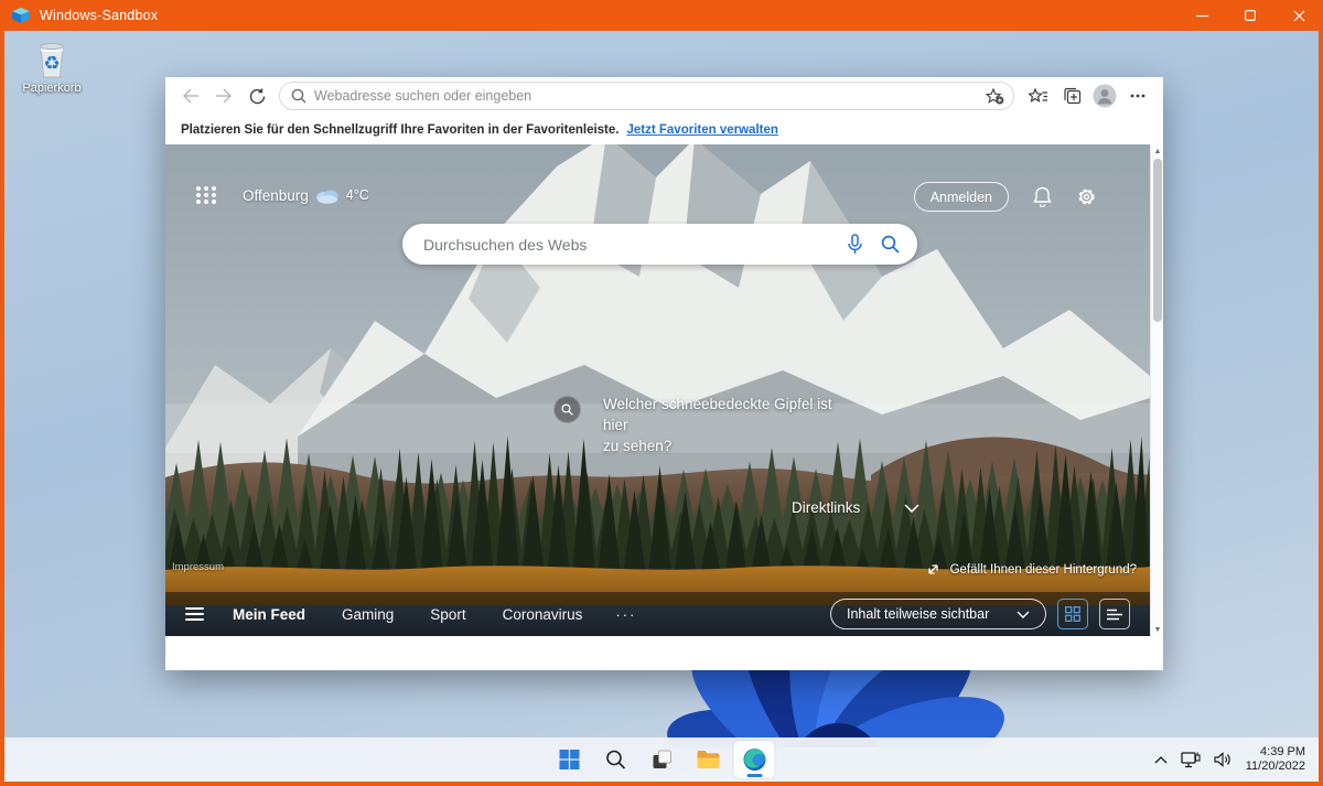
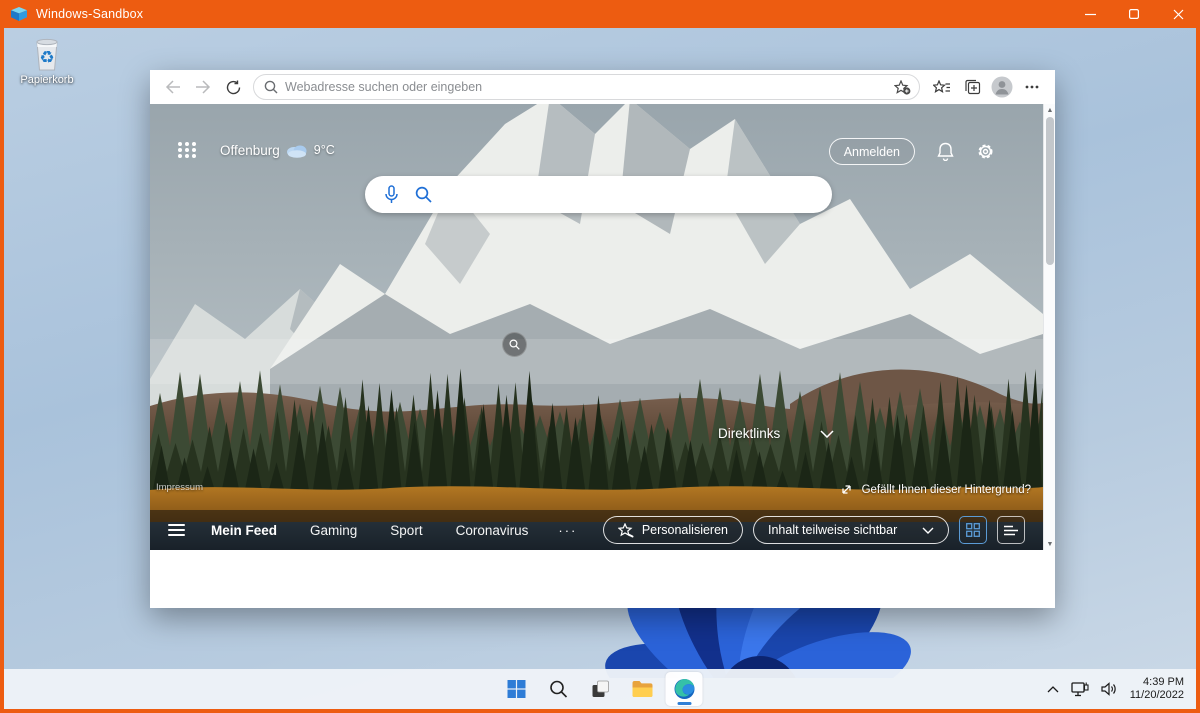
  Windows-Sandbox
  ♻
  Papierkorb
  Webadresse suchen oder eingeben
- Platzieren Sie für den Schnellzugriff Ihre Favoriten in der Favoritenleiste.
- Jetzt Favoriten verwalten
  Offenburg
- 4°C
+ 9°C
  Anmelden
- Durchsuchen des Webs
- Welcher schneebedeckte Gipfel ist hier
- zu sehen?
  Direktlinks
  Impressum
  Gefällt Ihnen dieser Hintergrund?
  Mein Feed
  Gaming
  Sport
  Coronavirus
  ···
+ Personalisieren
  Inhalt teilweise sichtbar
  4:39 PM
  11/20/2022
